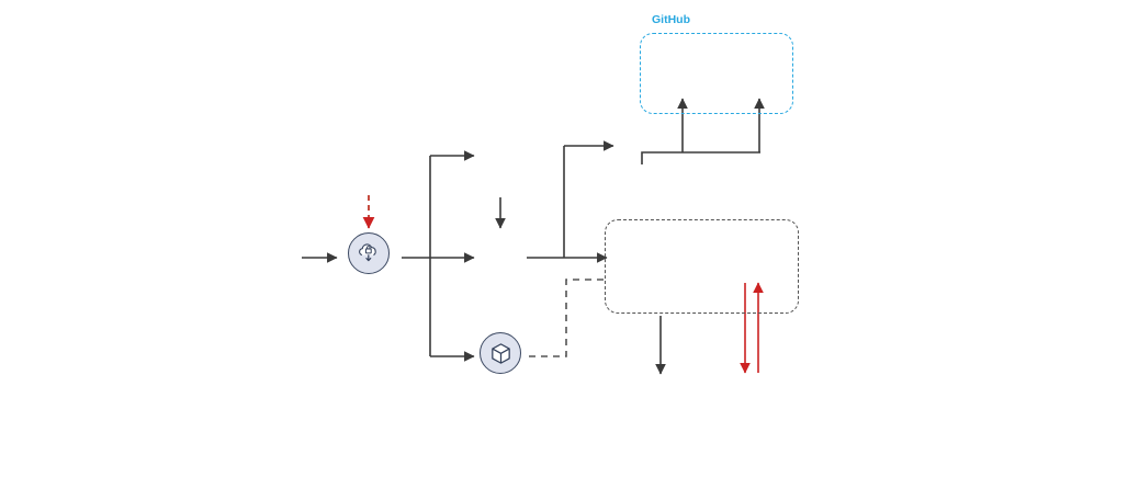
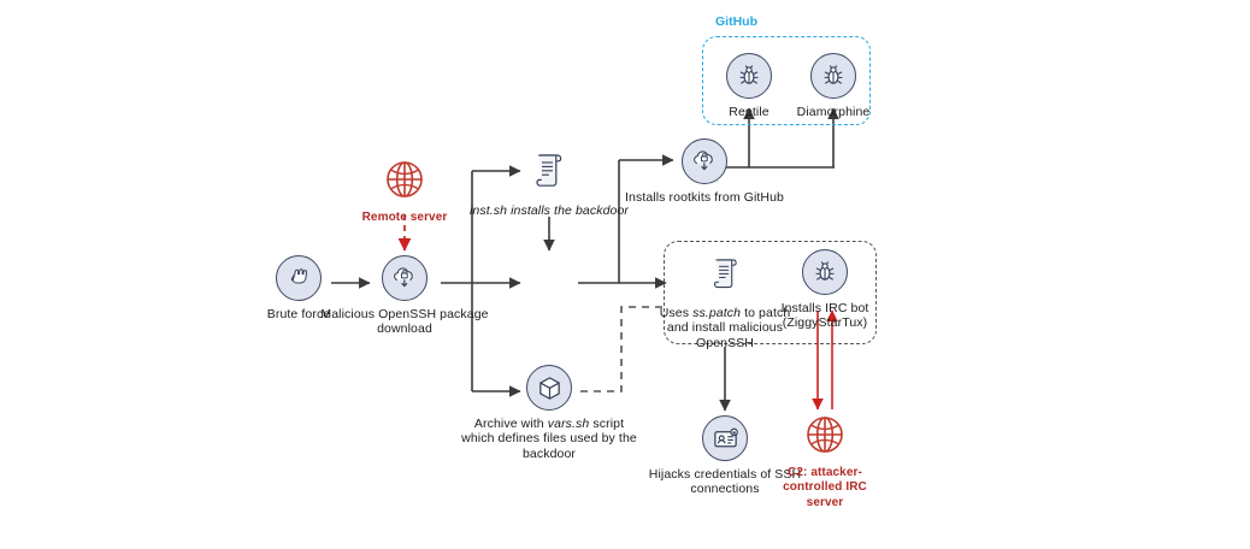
  GitHub
+ Brute force
+ Remote server
+ Malicious OpenSSH package download
+ inst.sh installs the backdoor
+ Archive with vars.sh script which defines files used by the backdoor
+ Installs rootkits from GitHub
+ Reptile
+ Diamorphine
+ Uses ss.patch to patch and install malicious OpenSSH
+ Installs IRC bot (ZiggyStarTux)
+ Hijacks credentials of SSH connections
+ C2: attacker-controlled IRC server
